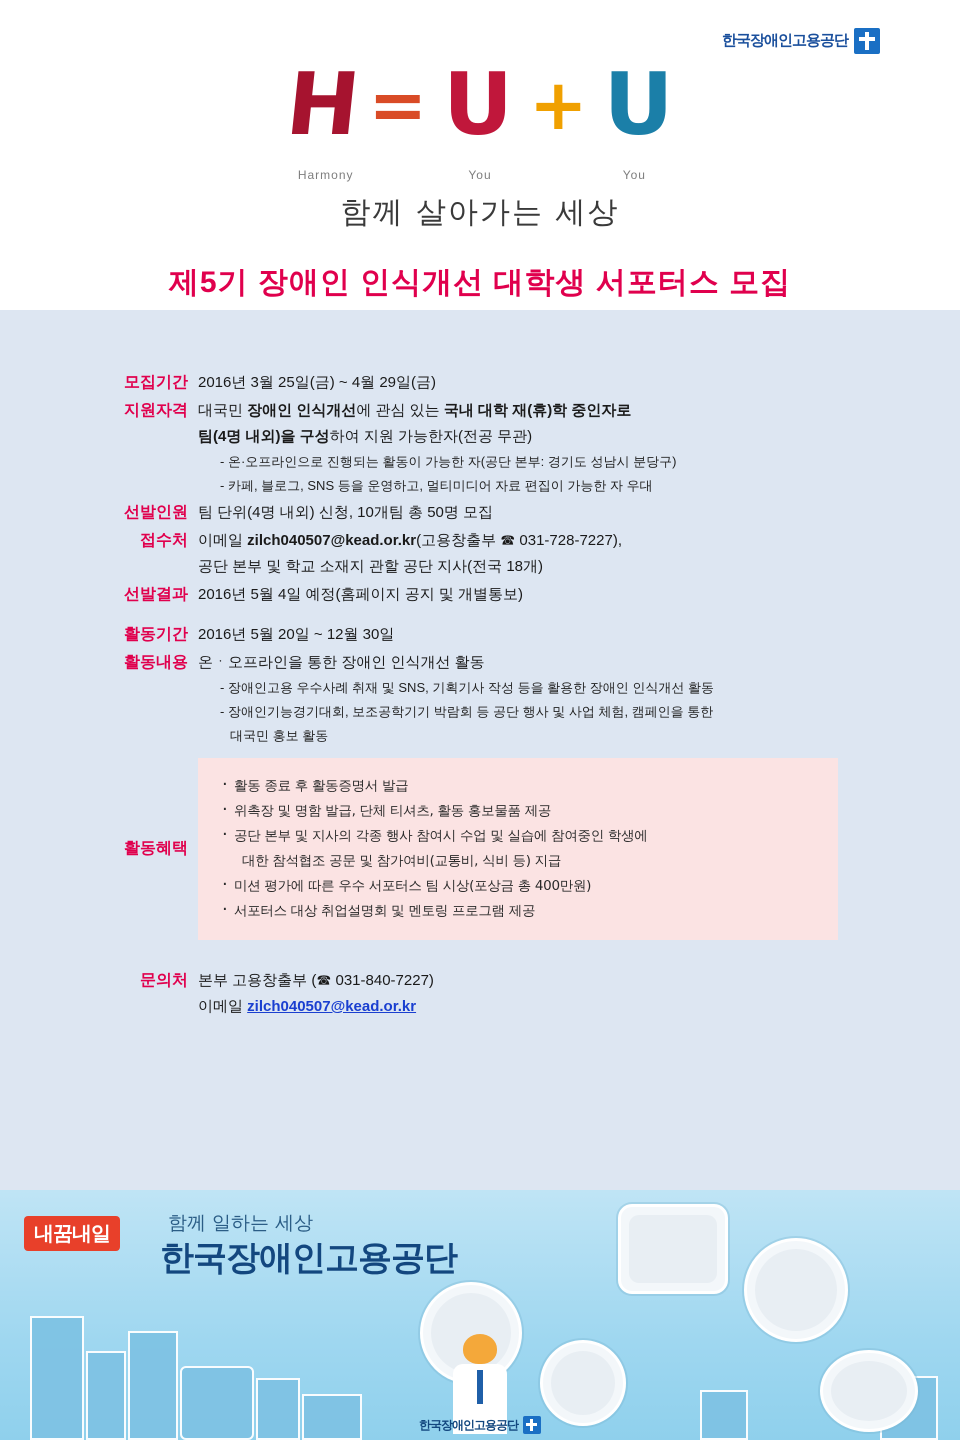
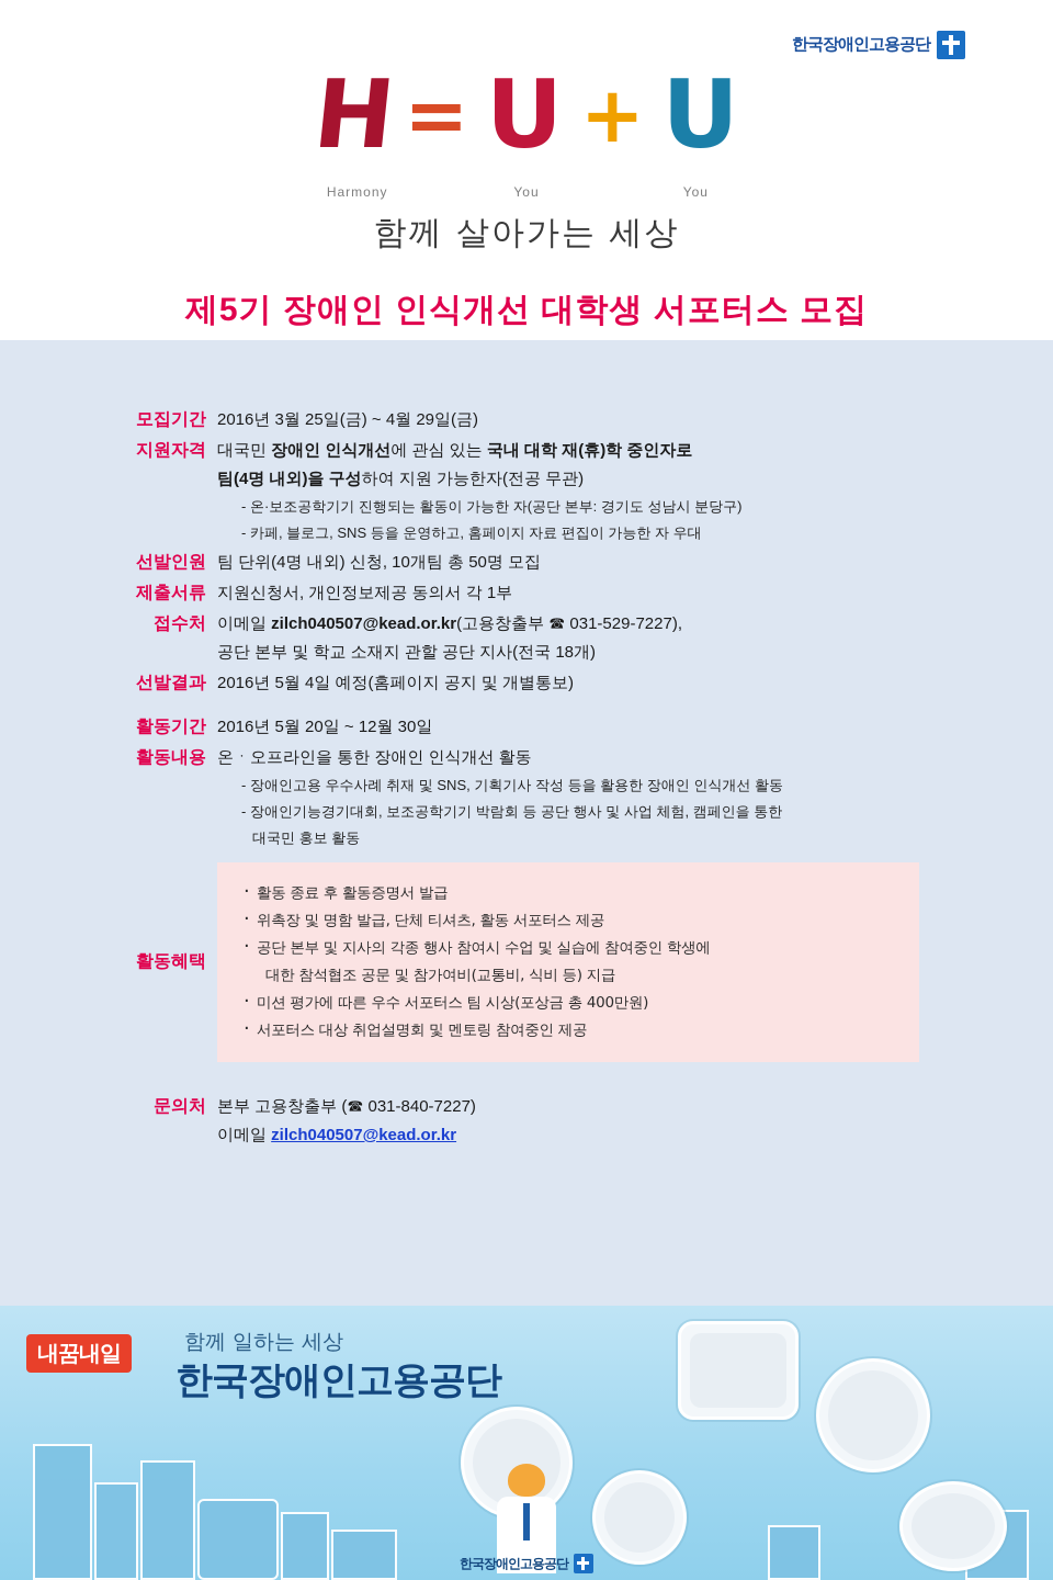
  한국장애인고용공단
  =
  U
  +
  U
  Harmony You You
  함께 살아가는 세상
  제5기 장애인 인식개선 대학생 서포터스 모집
  모집기간
  2016년 3월 25일(금) ~ 4월 29일(금)
  지원자격
  대국민 장애인 인식개선에 관심 있는 국내 대학 재(휴)학 중인자로
  팀(4명 내외)을 구성하여 지원 가능한자(전공 무관)
- - 온·오프라인으로 진행되는 활동이 가능한 자(공단 본부: 경기도 성남시 분당구)
+ - 온·보조공학기기 진행되는 활동이 가능한 자(공단 본부: 경기도 성남시 분당구)
- - 카페, 블로그, SNS 등을 운영하고, 멀티미디어 자료 편집이 가능한 자 우대
+ - 카페, 블로그, SNS 등을 운영하고, 홈페이지 자료 편집이 가능한 자 우대
  선발인원
  팀 단위(4명 내외) 신청, 10개팀 총 50명 모집
+ 제출서류
+ 지원신청서, 개인정보제공 동의서 각 1부
  접수처
- 이메일 zilch040507@kead.or.kr(고용창출부 ☎ 031-728-7227),
+ 이메일 zilch040507@kead.or.kr(고용창출부 ☎ 031-529-7227),
  공단 본부 및 학교 소재지 관할 공단 지사(전국 18개)
  선발결과
  2016년 5월 4일 예정(홈페이지 공지 및 개별통보)
  활동기간
  2016년 5월 20일 ~ 12월 30일
  활동내용
  온ㆍ오프라인을 통한 장애인 인식개선 활동
  - 장애인고용 우수사례 취재 및 SNS, 기획기사 작성 등을 활용한 장애인 인식개선 활동
  - 장애인기능경기대회, 보조공학기기 박람회 등 공단 행사 및 사업 체험, 캠페인을 통한
  대국민 홍보 활동
  활동혜택
  활동 종료 후 활동증명서 발급
- 위촉장 및 명함 발급, 단체 티셔츠, 활동 홍보물품 제공
+ 위촉장 및 명함 발급, 단체 티셔츠, 활동 서포터스 제공
  공단 본부 및 지사의 각종 행사 참여시 수업 및 실습에 참여중인 학생에
  대한 참석협조 공문 및 참가여비(교통비, 식비 등) 지급
  미션 평가에 따른 우수 서포터스 팀 시상(포상금 총 400만원)
- 서포터스 대상 취업설명회 및 멘토링 프로그램 제공
+ 서포터스 대상 취업설명회 및 멘토링 참여중인 제공
  문의처
  본부 고용창출부 (☎ 031-840-7227)
  이메일 zilch040507@kead.or.kr
  내꿈내일
  함께 일하는 세상
  한국장애인고용공단
  한국장애인고용공단
